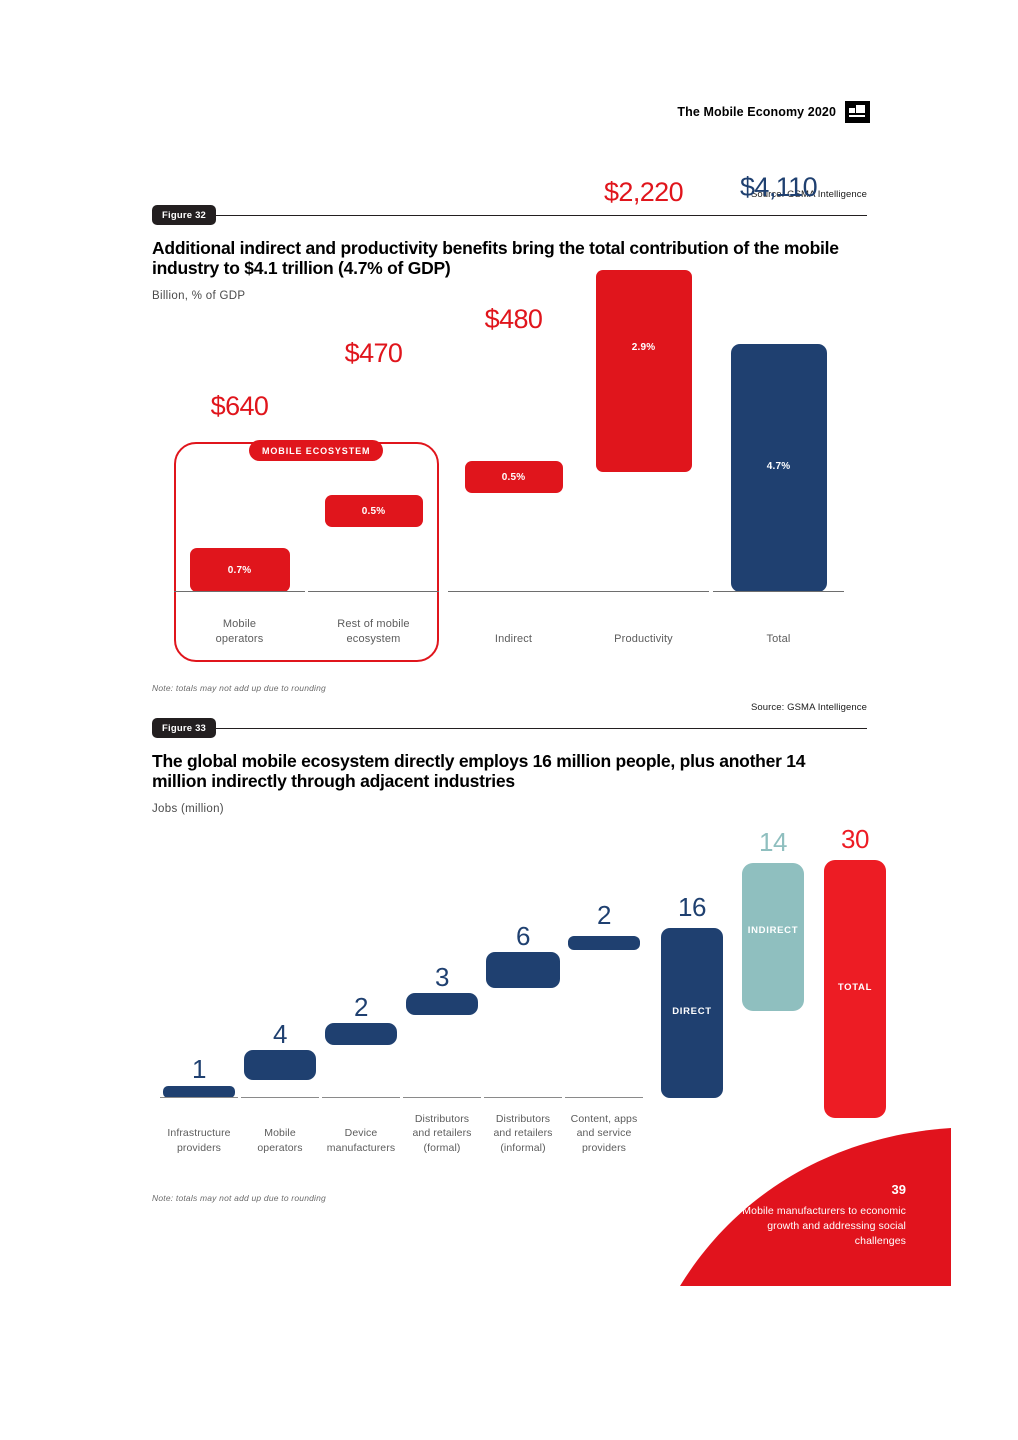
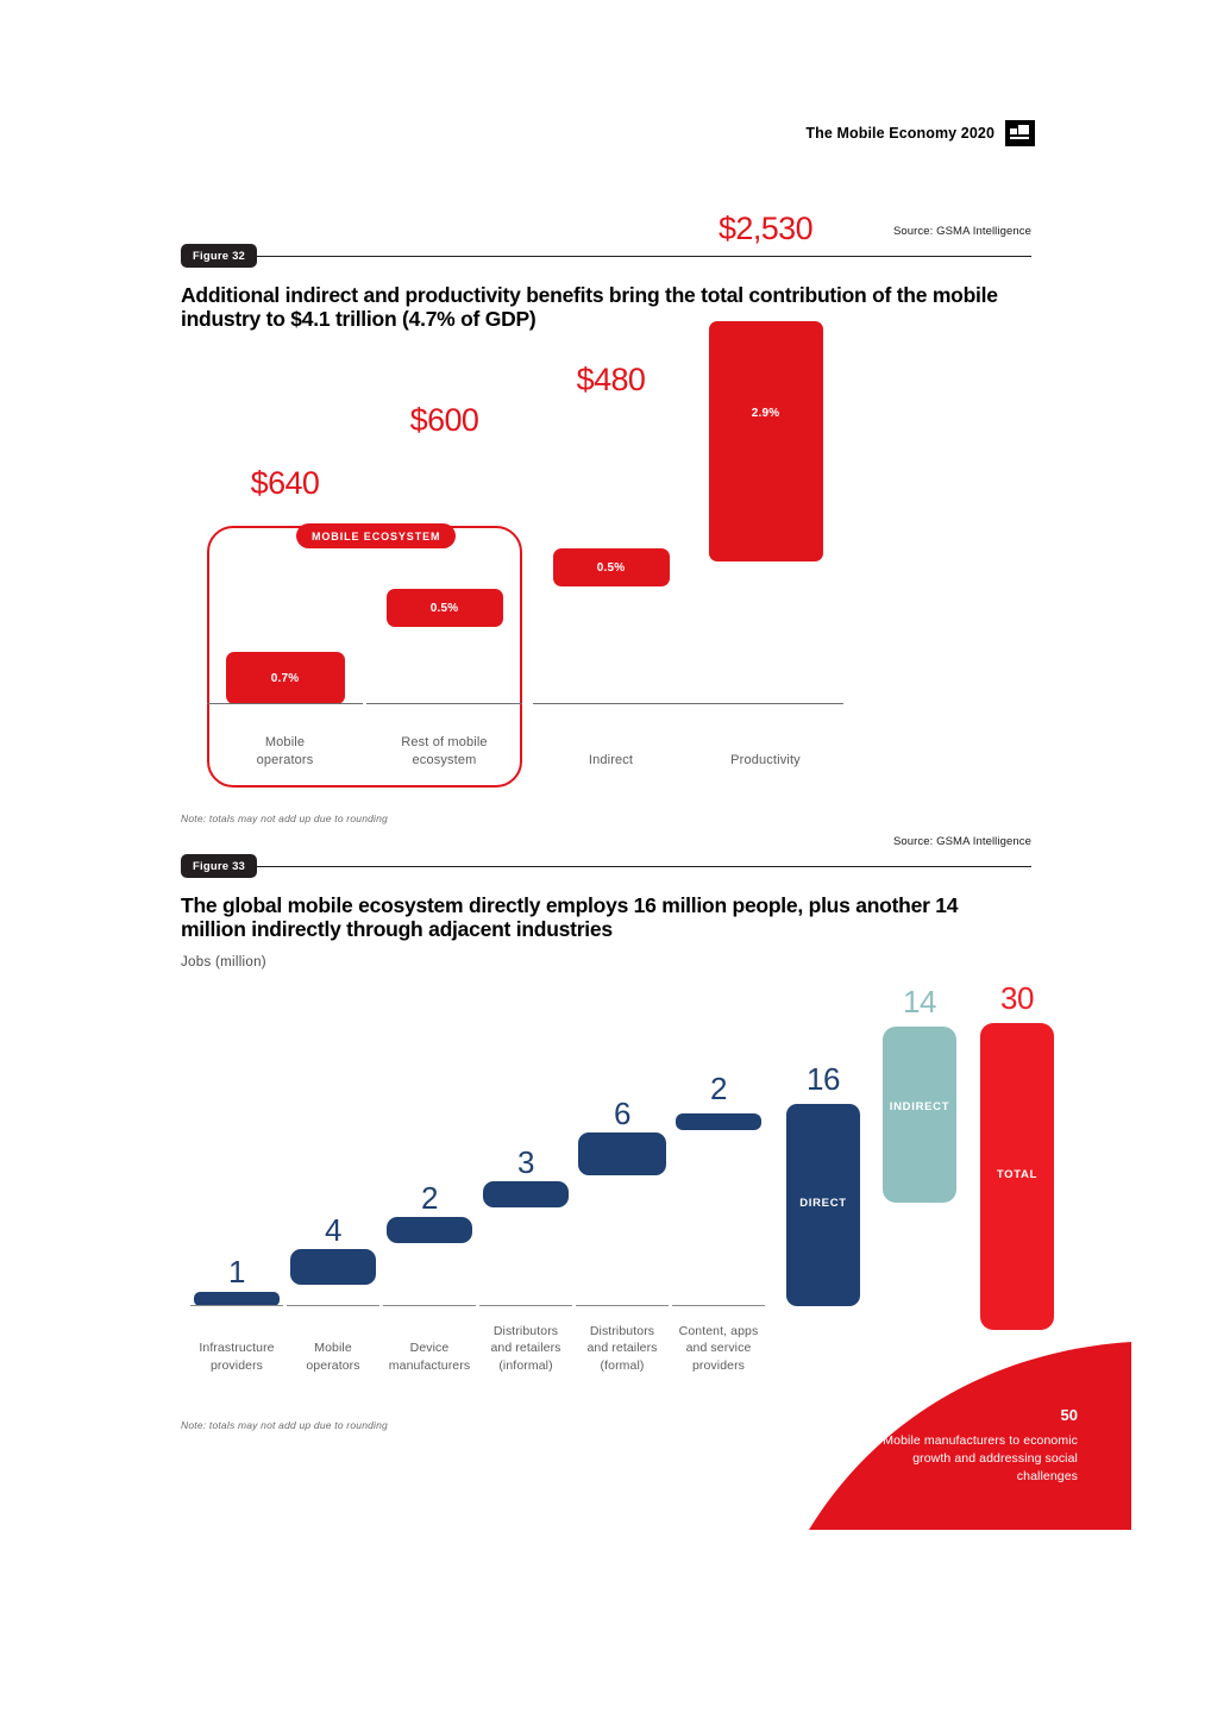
  The Mobile Economy 2020
  Source: GSMA Intelligence
  Figure 32
  Additional indirect and productivity benefits bring the total contribution of the mobile industry to $4.1 trillion (4.7% of GDP)
- Billion, % of GDP
  MOBILE ECOSYSTEM
  $640
  0.7%
  Mobile
  operators
- $470
+ $600
  0.5%
  Rest of mobile
  ecosystem
  $480
  0.5%
  Indirect
- $2,220
+ $2,530
  2.9%
  Productivity
- $4,110
- 4.7%
- Total
  Note: totals may not add up due to rounding
  Source: GSMA Intelligence
  Figure 33
  The global mobile ecosystem directly employs 16 million people, plus another 14 million indirectly through adjacent industries
  Jobs (million)
  1
  Infrastructure
  providers
  4
  Mobile
  operators
  2
  Device
  manufacturers
  3
  Distributors
  and retailers
- (formal)
+ (informal)
  6
  Distributors
  and retailers
- (informal)
+ (formal)
  2
  Content, apps
  and service
  providers
  16
  DIRECT
  14
  INDIRECT
  30
  TOTAL
  Note: totals may not add up due to rounding
- 39
+ 50
  Mobile manufacturers to economic growth and addressing social challenges
